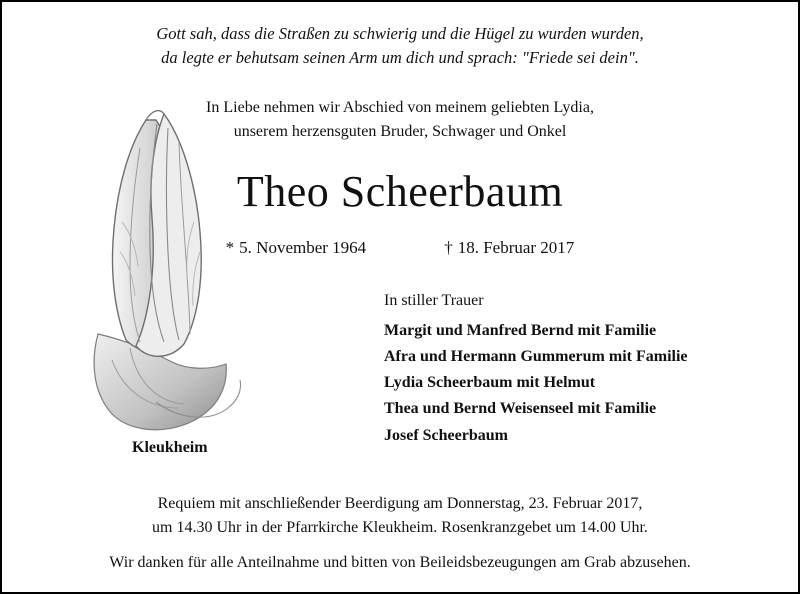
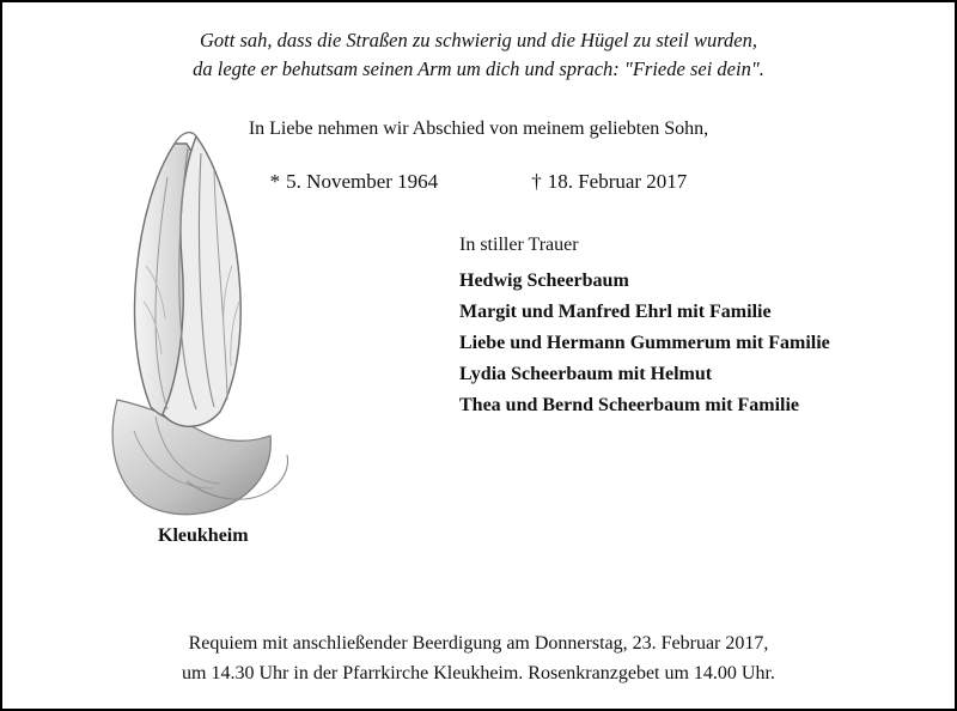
- Gott sah, dass die Straßen zu schwierig und die Hügel zu wurden wurden,
+ Gott sah, dass die Straßen zu schwierig und die Hügel zu steil wurden,
  da legte er behutsam seinen Arm um dich und sprach: "Friede sei dein".
- In Liebe nehmen wir Abschied von meinem geliebten Lydia,
+ In Liebe nehmen wir Abschied von meinem geliebten Sohn,
- unserem herzensguten Bruder, Schwager und Onkel
- Theo Scheerbaum
  * 5. November 1964
  † 18. Februar 2017
  In stiller Trauer
+ Hedwig Scheerbaum
- Margit und Manfred Bernd mit Familie
+ Margit und Manfred Ehrl mit Familie
- Afra und Hermann Gummerum mit Familie
+ Liebe und Hermann Gummerum mit Familie
  Lydia Scheerbaum mit Helmut
- Thea und Bernd Weisenseel mit Familie
+ Thea und Bernd Scheerbaum mit Familie
- Josef Scheerbaum
  Kleukheim
  Requiem mit anschließender Beerdigung am Donnerstag, 23. Februar 2017,
  um 14.30 Uhr in der Pfarrkirche Kleukheim. Rosenkranzgebet um 14.00 Uhr.
- Wir danken für alle Anteilnahme und bitten von Beileidsbezeugungen am Grab abzusehen.
